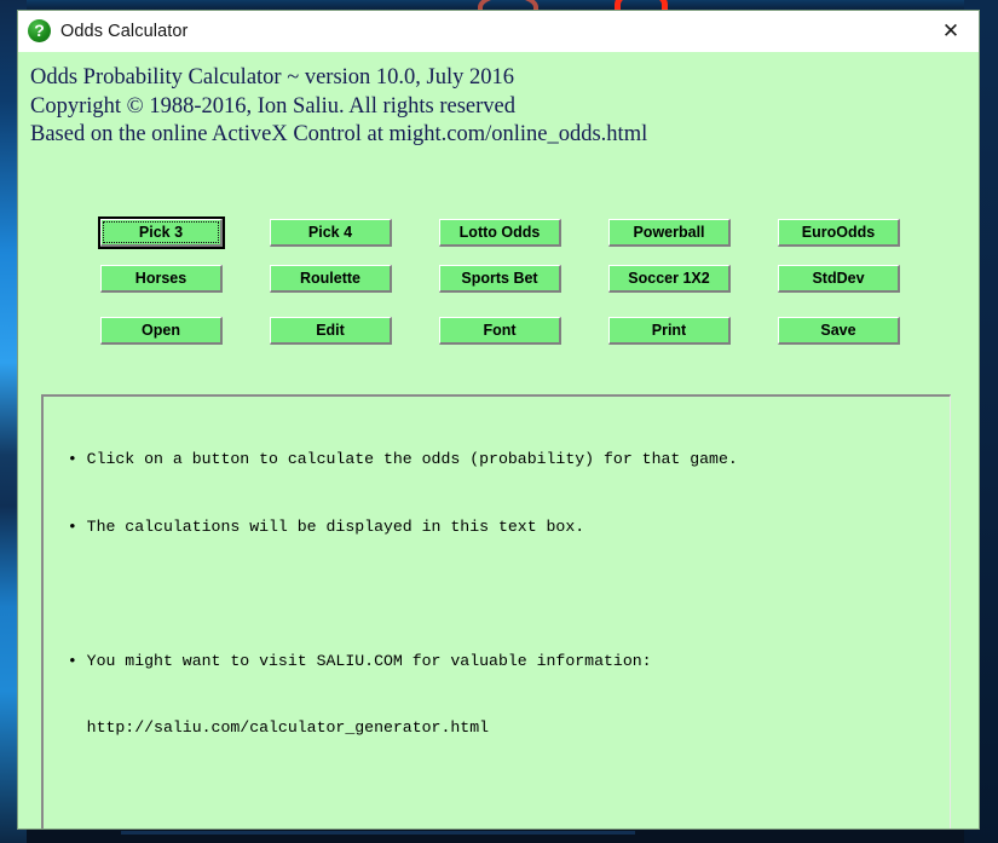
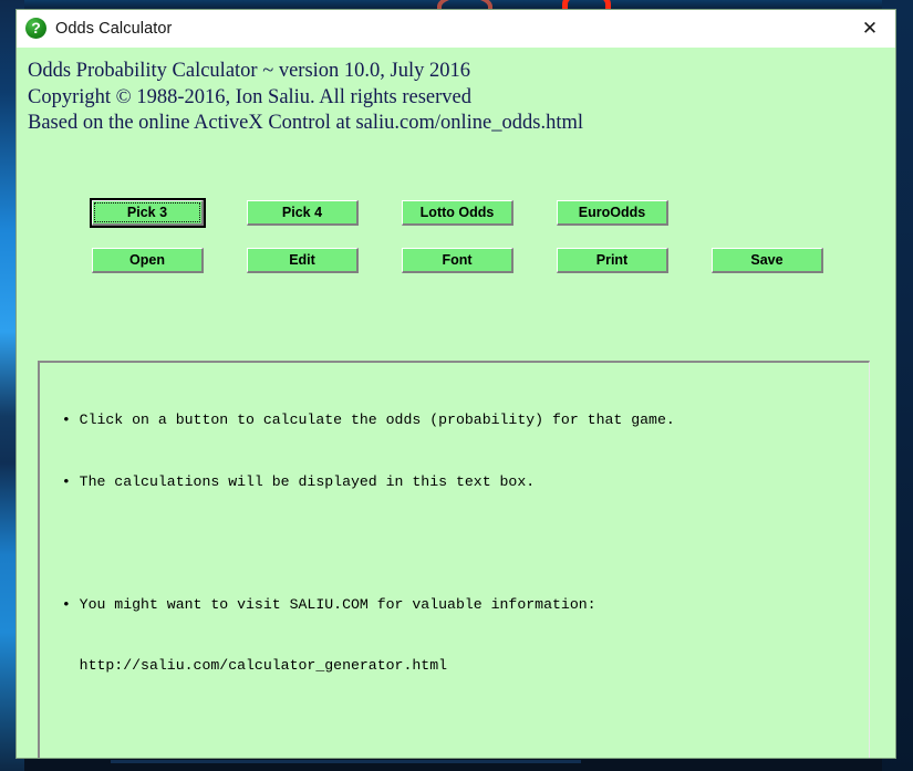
  ?
  Odds Calculator
  ✕
  Odds Probability Calculator ~ version 10.0, July 2016
  Copyright © 1988-2016, Ion Saliu. All rights reserved
- Based on the online ActiveX Control at might.com/online_odds.html
+ Based on the online ActiveX Control at saliu.com/online_odds.html
  Pick 3
  Pick 4
  Lotto Odds
- Powerball
  EuroOdds
- Horses
- Roulette
- Sports Bet
- Soccer 1X2
- StdDev
  Open
  Edit
  Font
  Print
  Save
  • Click on a button to calculate the odds (probability) for that game.
  • The calculations will be displayed in this text box.
  • You might want to visit SALIU.COM for valuable information:
  http://saliu.com/calculator_generator.html
